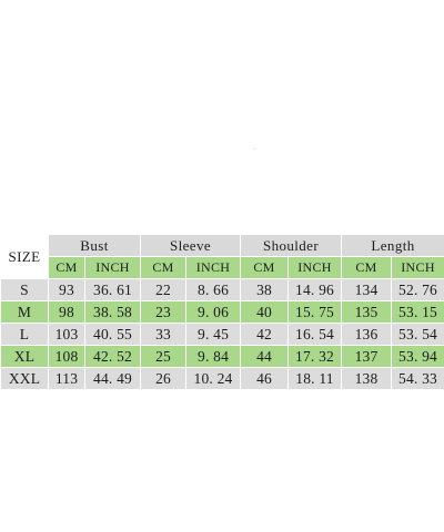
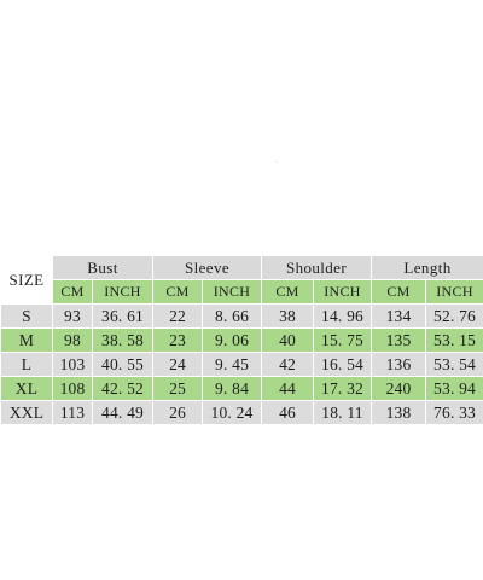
  SIZE	Bust	Sleeve	Shoulder	Length
  CM	INCH	CM	INCH	CM	INCH	CM	INCH
  S	93	36. 61	22	8. 66	38	14. 96	134	52. 76
  M	98	38. 58	23	9. 06	40	15. 75	135	53. 15
- L	103	40. 55	33	9. 45	42	16. 54	136	53. 54
+ L	103	40. 55	24	9. 45	42	16. 54	136	53. 54
- XL	108	42. 52	25	9. 84	44	17. 32	137	53. 94
+ XL	108	42. 52	25	9. 84	44	17. 32	240	53. 94
- XXL	113	44. 49	26	10. 24	46	18. 11	138	54. 33
+ XXL	113	44. 49	26	10. 24	46	18. 11	138	76. 33
